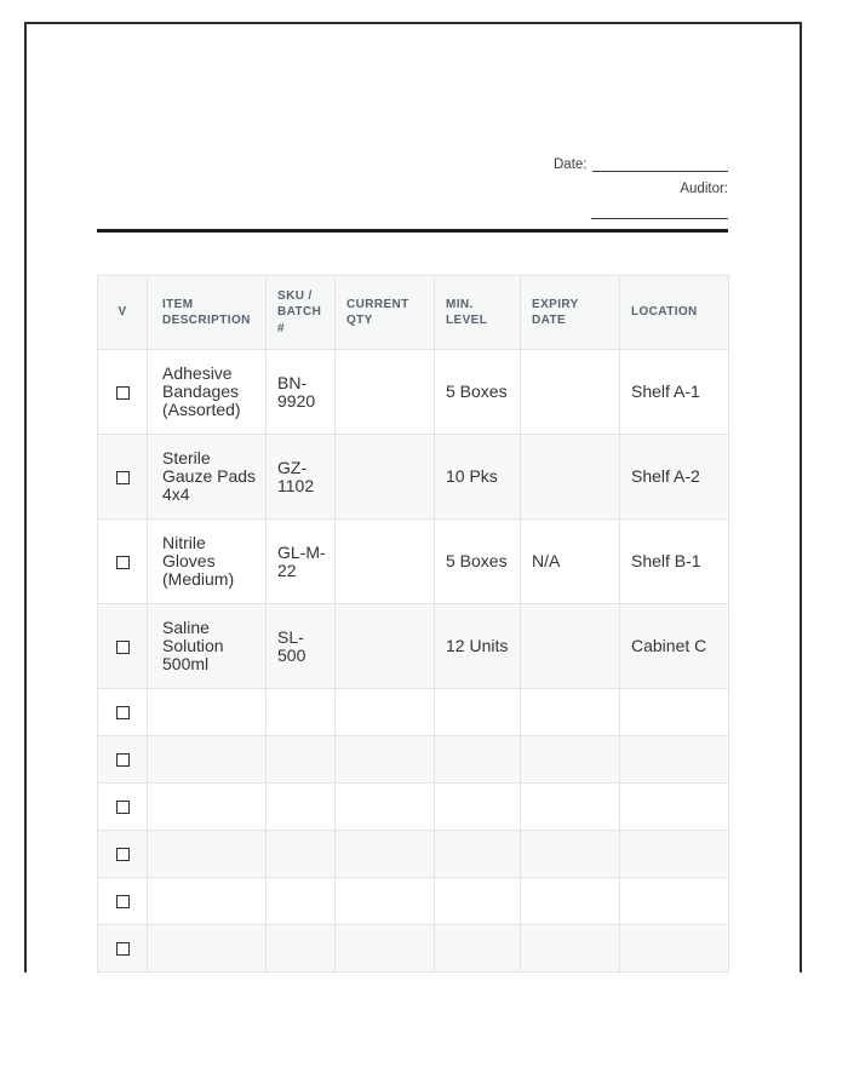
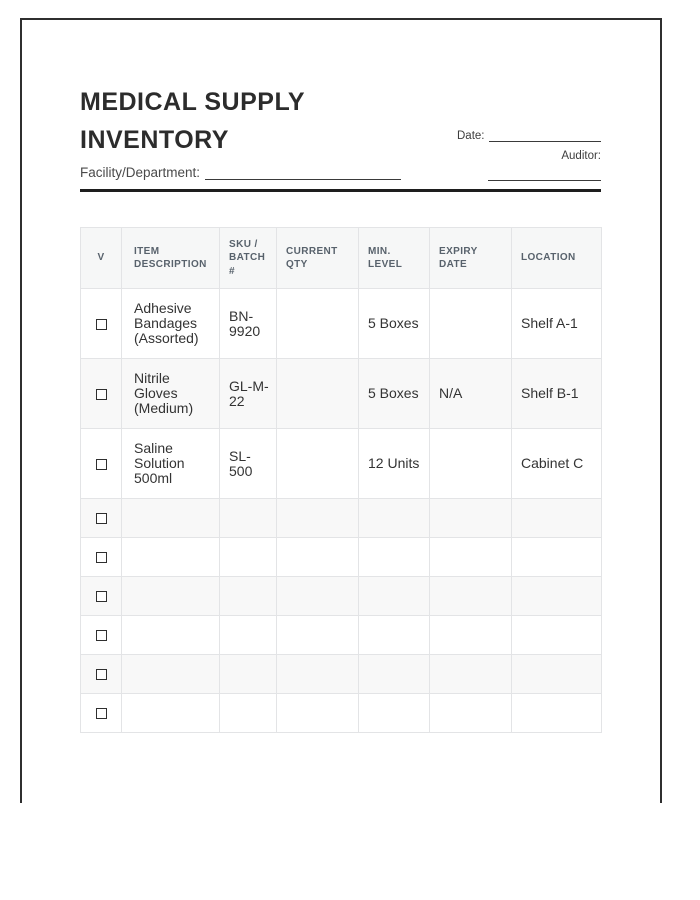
+ MEDICAL SUPPLY INVENTORY
  Date:
  Auditor:
+ Facility/Department:
  V	ITEM DESCRIPTION	SKU / BATCH #	CURRENT QTY	MIN. LEVEL	EXPIRY DATE	LOCATION
  	Adhesive Bandages (Assorted)	BN-9920		5 Boxes		Shelf A-1
- 	Sterile Gauze Pads 4x4	GZ-1102		10 Pks		Shelf A-2
  	Nitrile Gloves (Medium)	GL-M-22		5 Boxes	N/A	Shelf B-1
  	Saline Solution 500ml	SL-500		12 Units		Cabinet C
